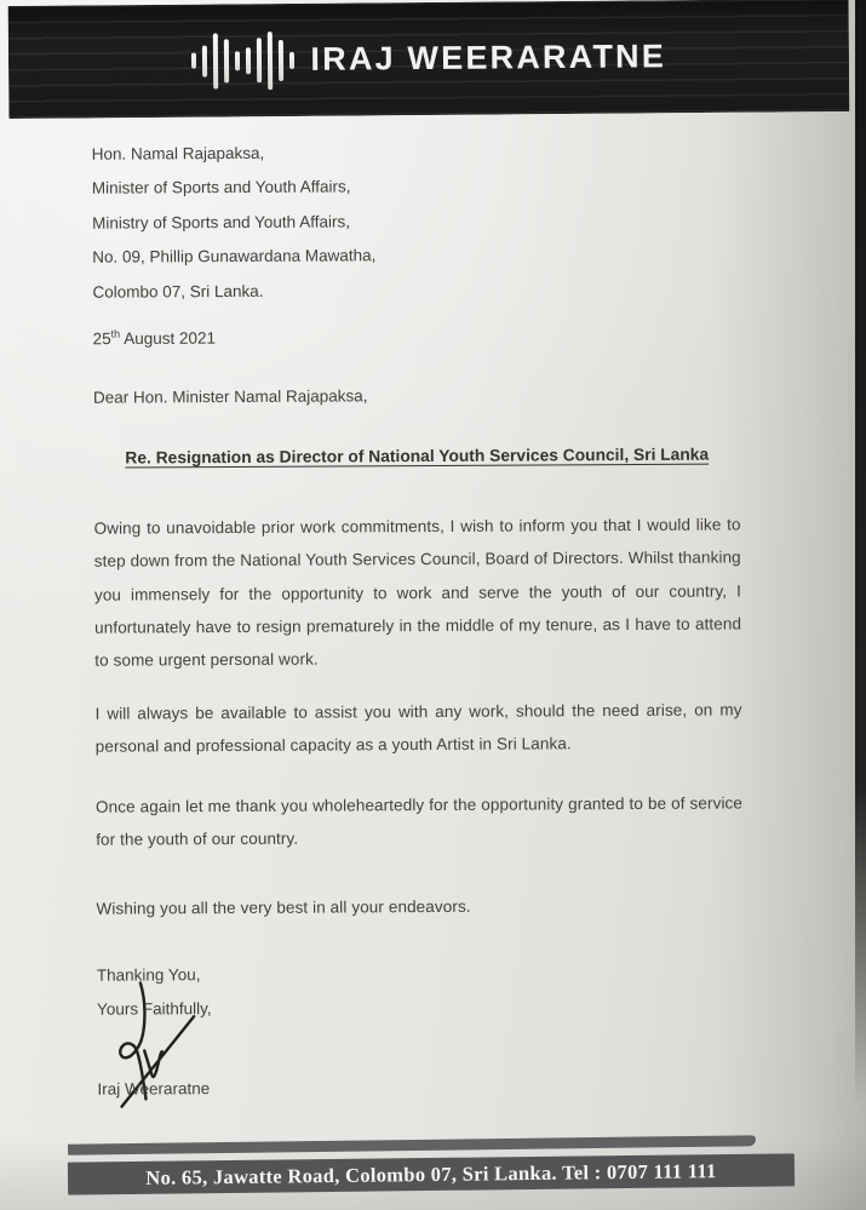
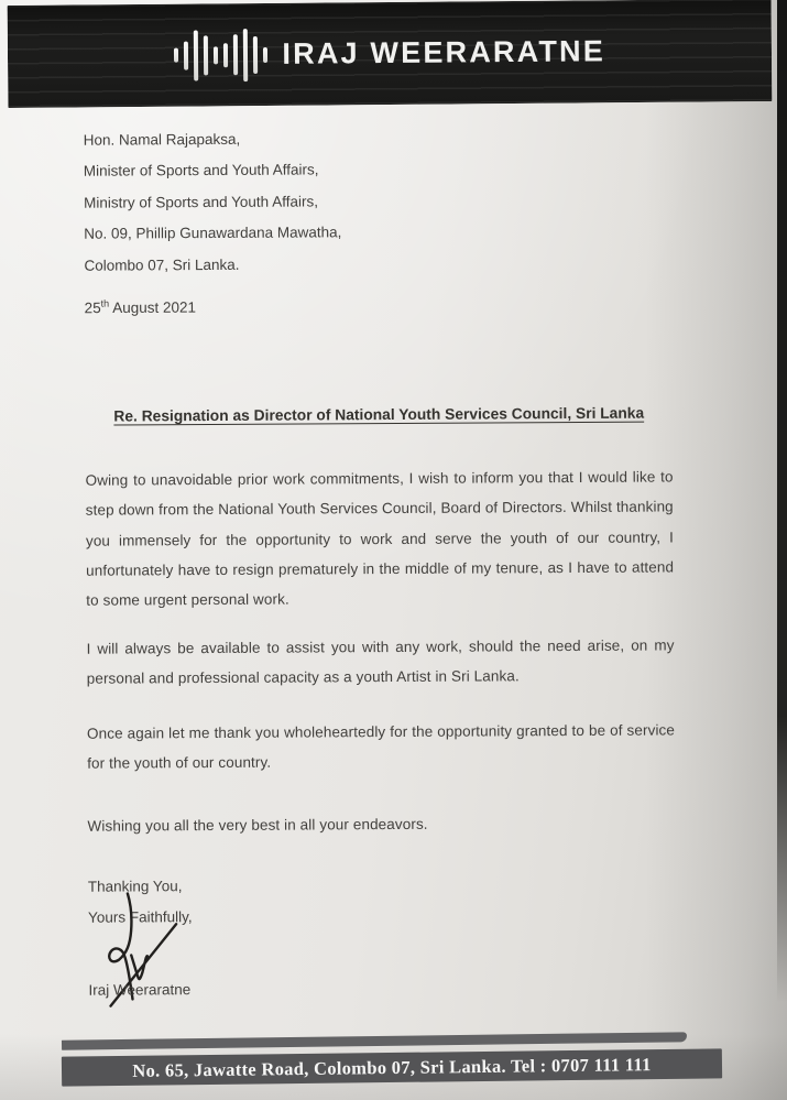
  IRAJ WEERARATNE
  Hon. Namal Rajapaksa,
  Minister of Sports and Youth Affairs,
  Ministry of Sports and Youth Affairs,
  No. 09, Phillip Gunawardana Mawatha,
  Colombo 07, Sri Lanka.
  25th August 2021
- Dear Hon. Minister Namal Rajapaksa,
  Re. Resignation as Director of National Youth Services Council, Sri Lanka
  Owing to unavoidable prior work commitments, I wish to inform you that I would like to step down from the National Youth Services Council, Board of Directors. Whilst thanking you immensely for the opportunity to work and serve the youth of our country, I unfortunately have to resign prematurely in the middle of my tenure, as I have to attend to some urgent personal work.
  I will always be available to assist you with any work, should the need arise, on my personal and professional capacity as a youth Artist in Sri Lanka.
  Once again let me thank you wholeheartedly for the opportunity granted to be of service for the youth of our country.
  Wishing you all the very best in all your endeavors.
  Thanking You,
  Yours Faithfully,
  Iraj Weeraratne
  No. 65, Jawatte Road, Colombo 07, Sri Lanka. Tel : 0707 111 111
